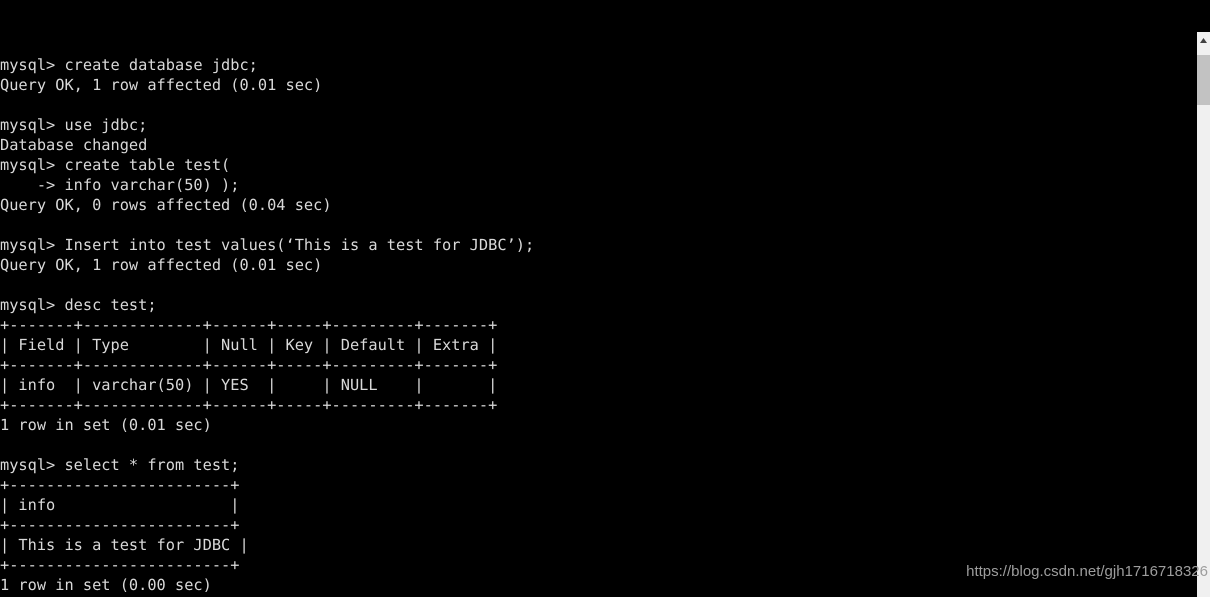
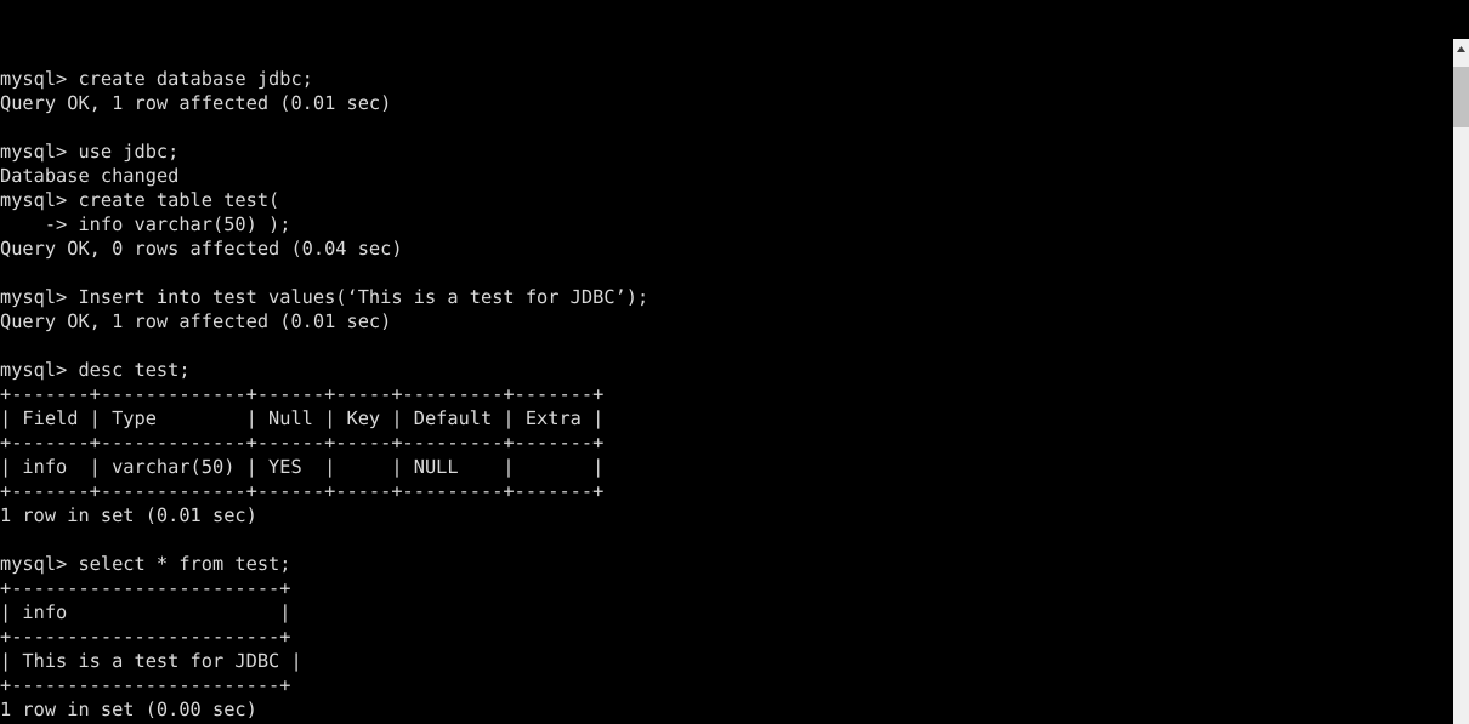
  mysql> create database jdbc;
  Query OK, 1 row affected (0.01 sec)
  mysql> use jdbc;
  Database changed
  mysql> create table test(
  -> info varchar(50) );
  Query OK, 0 rows affected (0.04 sec)
  mysql> Insert into test values(‘This is a test for JDBC’);
  Query OK, 1 row affected (0.01 sec)
  mysql> desc test;
  +-------+-------------+------+-----+---------+-------+
  | Field | Type | Null | Key | Default | Extra |
  +-------+-------------+------+-----+---------+-------+
  | info | varchar(50) | YES | | NULL | |
  +-------+-------------+------+-----+---------+-------+
  1 row in set (0.01 sec)
  mysql> select * from test;
  +------------------------+
  | info |
  +------------------------+
  | This is a test for JDBC |
  +------------------------+
  1 row in set (0.00 sec)
- https://blog.csdn.net/gjh1716718326
